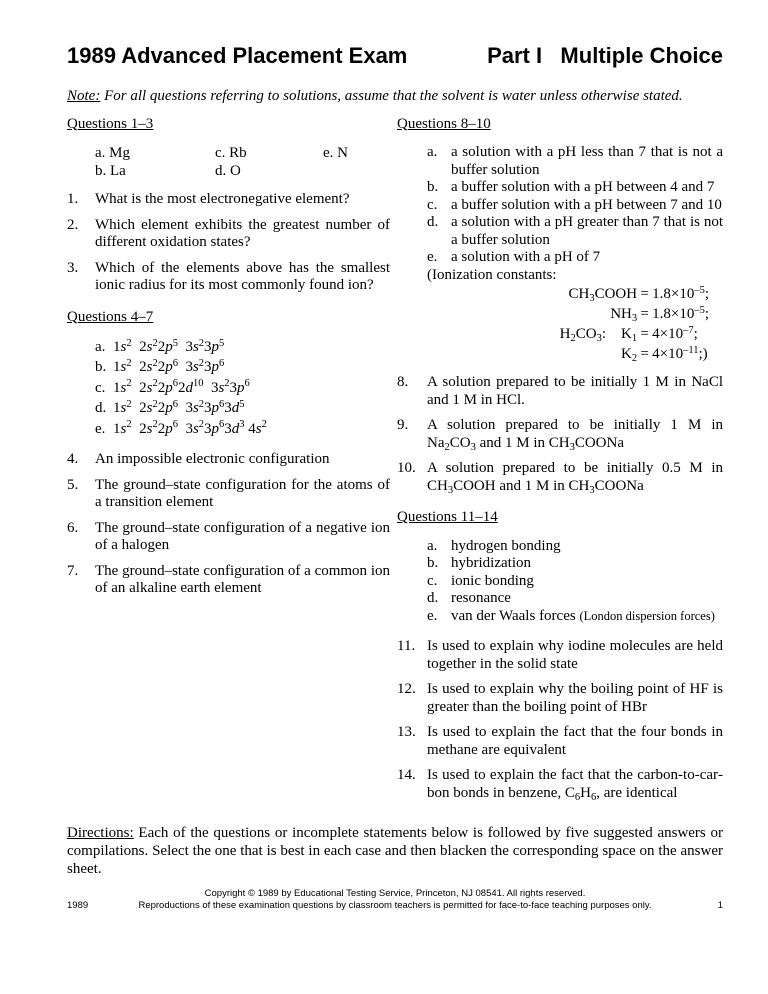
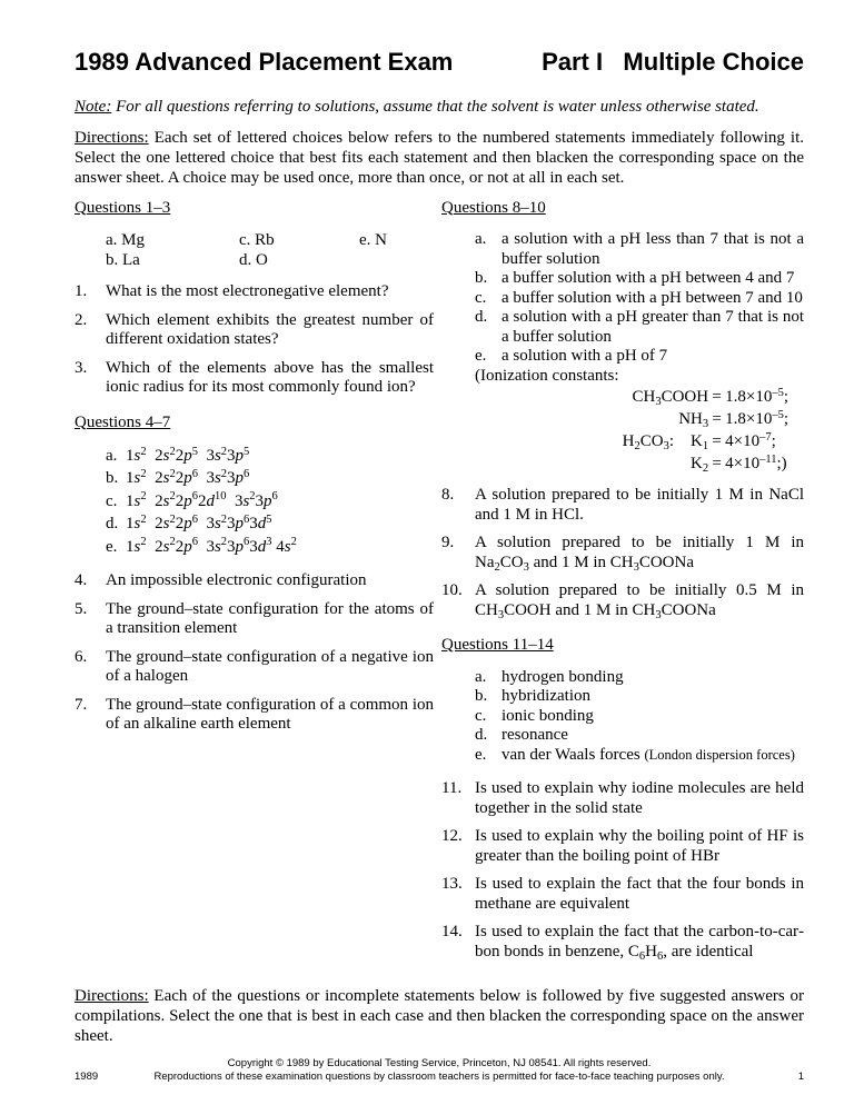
  1989 Advanced Placement Exam
  Part I Multiple Choice
  Note: For all questions referring to solutions, assume that the solvent is water unless otherwise stated.
+ Directions: Each set of lettered choices below refers to the numbered statements immediately following it. Select the one lettered choice that best fits each statement and then blacken the corresponding space on the answer sheet. A choice may be used once, more than once, or not at all in each set.
  Questions 1–3
  a. Mg
  c. Rb
  e. N
  b. La
  d. O
  1.
  What is the most electronegative element?
  2.
  Which element exhibits the greatest number of different oxidation states?
  3.
  Which of the elements above has the smallest ionic radius for its most commonly found ion?
  Questions 4–7
  a.
  1s2 2s22p5 3s23p5
  b.
  1s2 2s22p6 3s23p6
  c.
  1s2 2s22p62d10 3s23p6
  d.
  1s2 2s22p6 3s23p63d5
  e.
  1s2 2s22p6 3s23p63d3 4s2
  4.
  An impossible electronic configuration
  5.
  The ground–state configuration for the atoms of a transition element
  6.
  The ground–state configuration of a negative ion of a halogen
  7.
  The ground–state configuration of a common ion of an alkaline earth element
  Questions 8–10
  a.
  a solution with a pH less than 7 that is not a buffer solution
  b.
  a buffer solution with a pH between 4 and 7
  c.
  a buffer solution with a pH between 7 and 10
  d.
  a solution with a pH greater than 7 that is not a buffer solution
  e.
  a solution with a pH of 7
  (Ionization constants:
  CH3COOH
  =
  1.8×10–5;
  NH3
  =
  1.8×10–5;
  H2CO3: K1
  =
  4×10–7;
  K2
  =
  4×10–11;)
  8.
  A solution prepared to be initially 1 M in NaCl and 1 M in HCl.
  9.
  A solution prepared to be initially 1 M in Na2CO3 and 1 M in CH3COONa
  10.
  A solution prepared to be initially 0.5 M in CH3COOH and 1 M in CH3COONa
  Questions 11–14
  a.
  hydrogen bonding
  b.
  hybridization
  c.
  ionic bonding
  d.
  resonance
  e.
  van der Waals forces (London dispersion forces)
  11.
  Is used to explain why iodine molecules are held together in the solid state
  12.
  Is used to explain why the boiling point of HF is greater than the boiling point of HBr
  13.
  Is used to explain the fact that the four bonds in methane are equivalent
  14.
  Is used to explain the fact that the carbon-to-car­bon bonds in benzene, C6H6, are identical
  Directions: Each of the questions or incomplete statements below is followed by five suggested answers or compilations. Select the one that is best in each case and then blacken the corresponding space on the answer sheet.
  1989
  Copyright © 1989 by Educational Testing Service, Princeton, NJ 08541. All rights reserved.
  Reproductions of these examination questions by classroom teachers is permitted for face-to-face teaching purposes only.
  1
